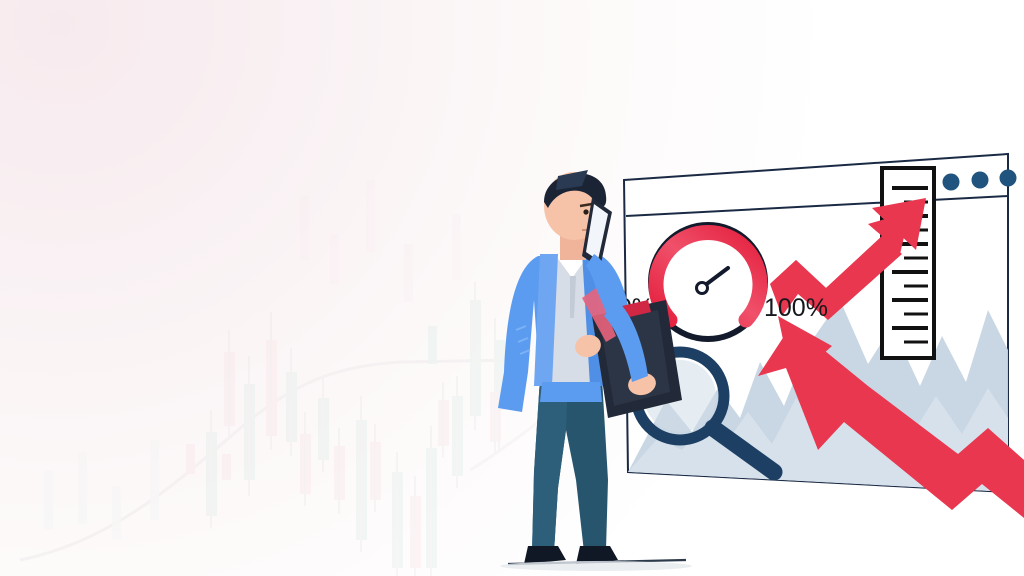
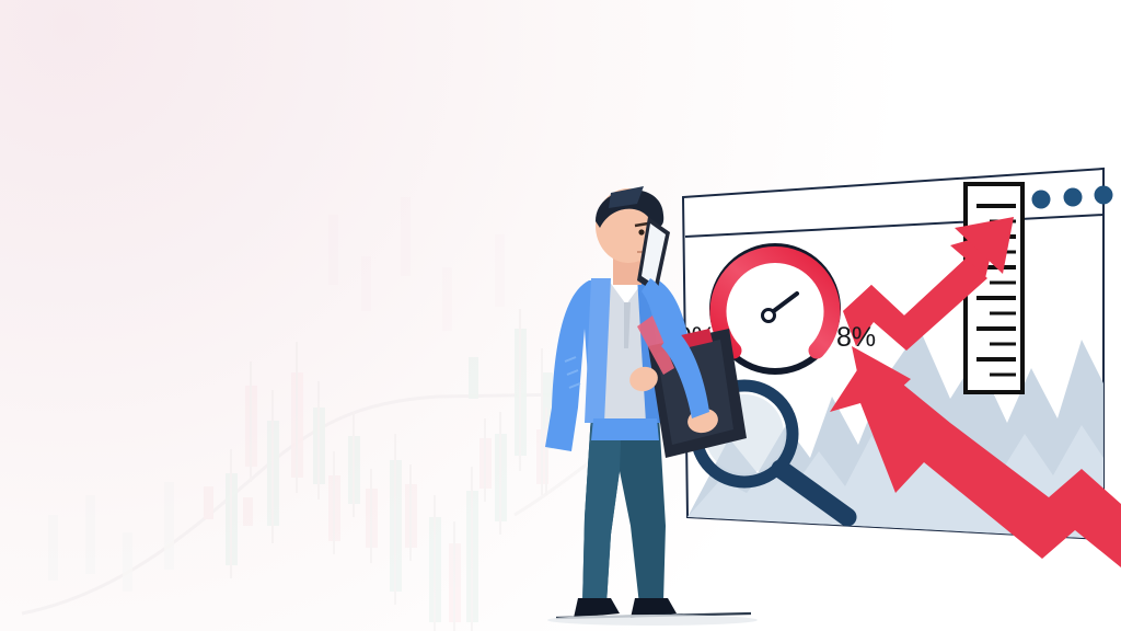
- 100%
+ 8%
